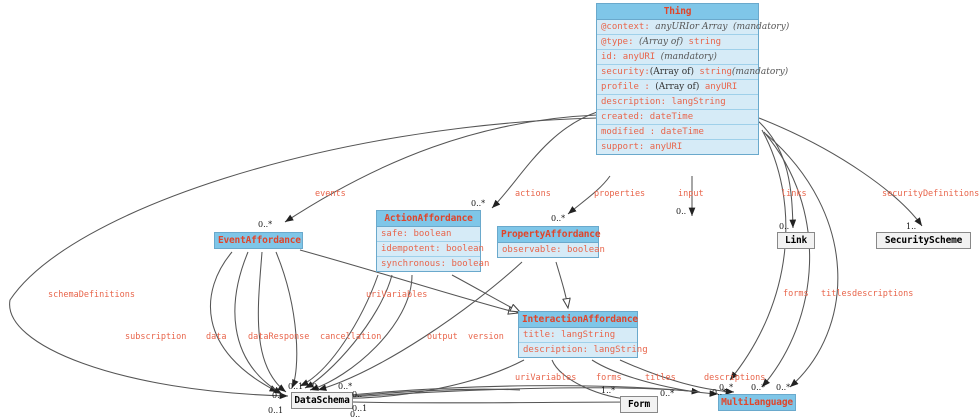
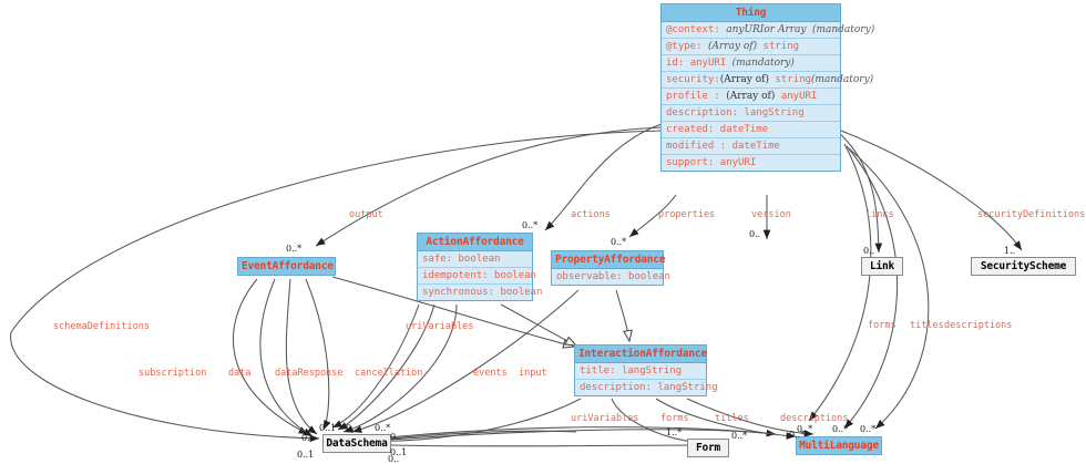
  Thing
  @context: anyURIor Array (mandatory)
  @type: (Array of) string
  id: anyURI (mandatory)
  security:(Array of) string(mandatory)
  profile : (Array of) anyURI
  description: langString
  created: dateTime
  modified : dateTime
  support: anyURI
  EventAffordance
  ActionAffordance
  safe: boolean
  idempotent: boolean
  synchronous: boolean
  PropertyAffordance
  observable: boolean
  InteractionAffordance
  title: langString
  description: langString
  Link
  SecurityScheme
  DataSchema
  Form
  MultiLanguage
- events
+ output
  actions
  properties
- input
+ version
  links
  securityDefinitions
  schemaDefinitions
  subscription
  data
  dataResponse
  cancellation
- output
+ events
- version
+ input
  uriVariables
  forms
  titles
  descriptions
  uriVariables
  forms
  titles
  descriptions
  0..*
  0..*
  0..*
  0..
  0..
  1..
  0..1
  0..
  0..*
  0..
  0..1
  0..
  0..1
  0..
  1..*
  0..*
  0..*
  0..*
  0..*
  0..*
